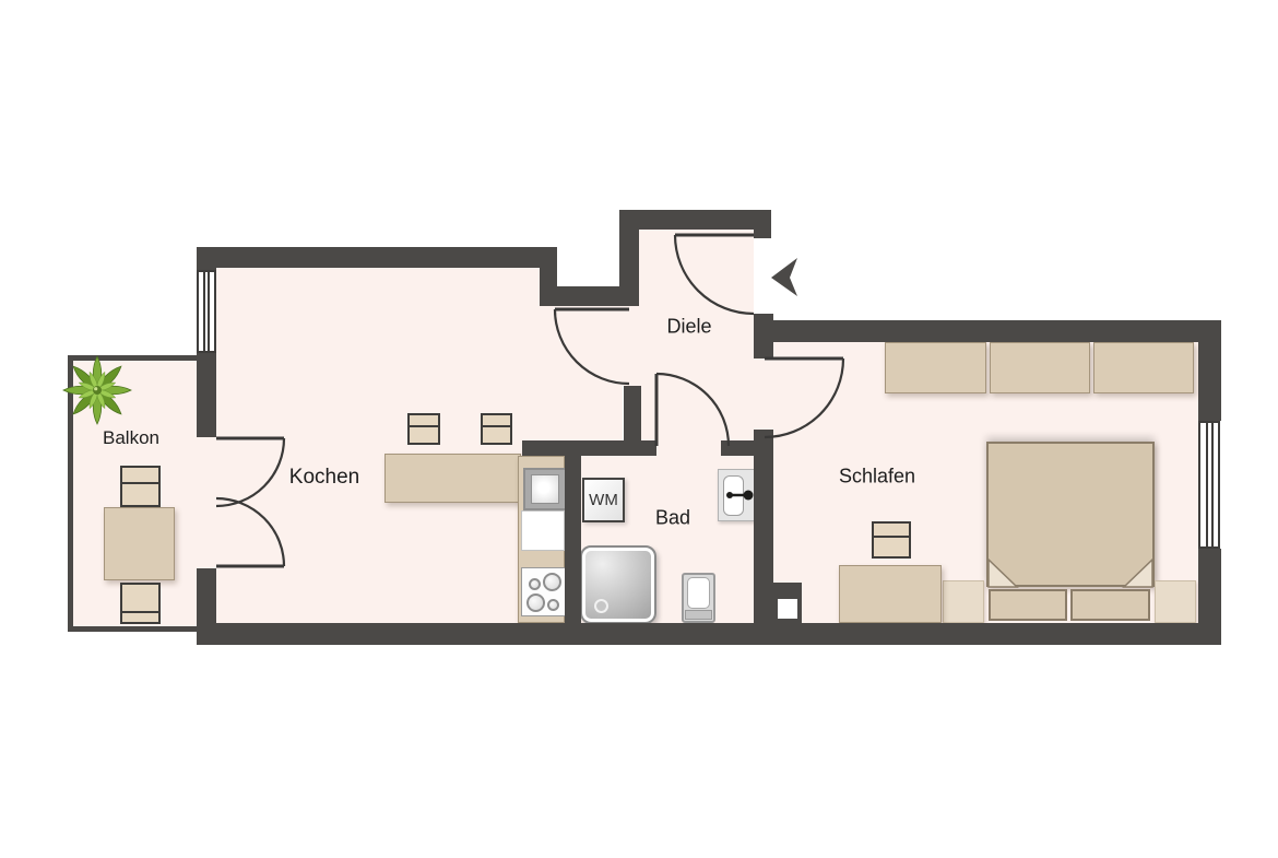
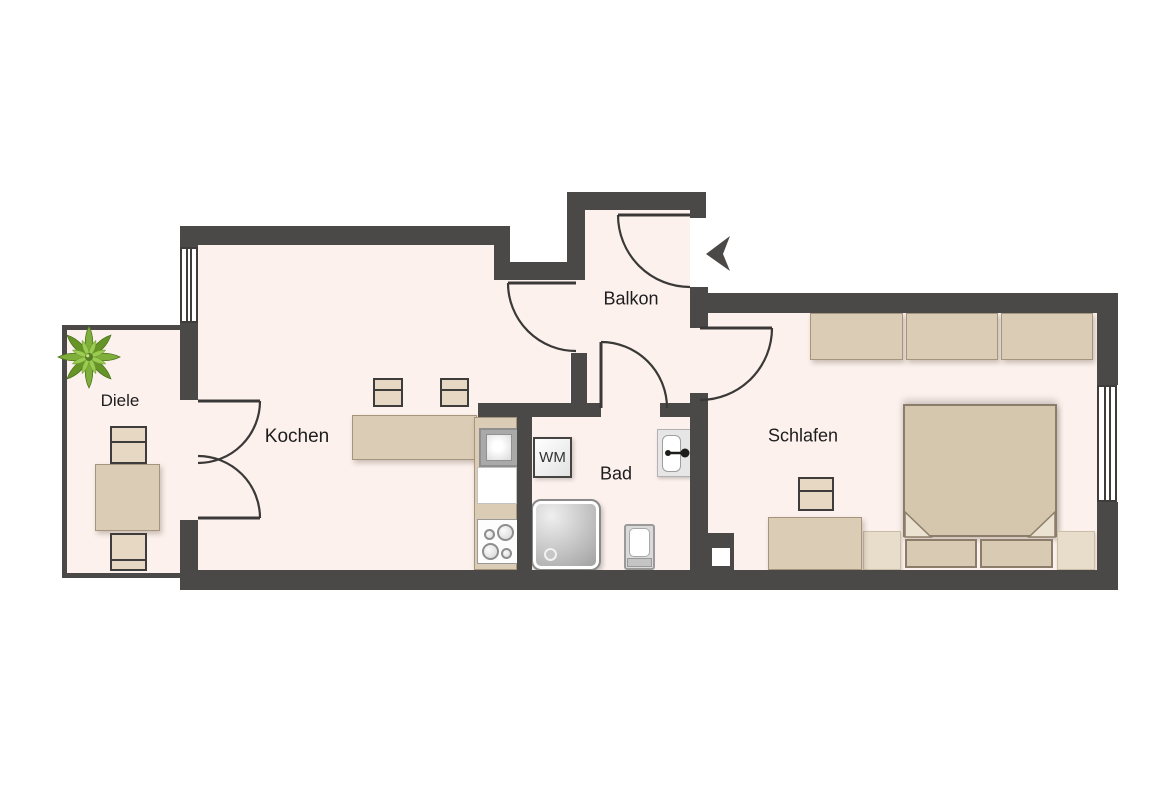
  WM
- Balkon
+ Diele
  Kochen
- Diele
+ Balkon
  Bad
  Schlafen
